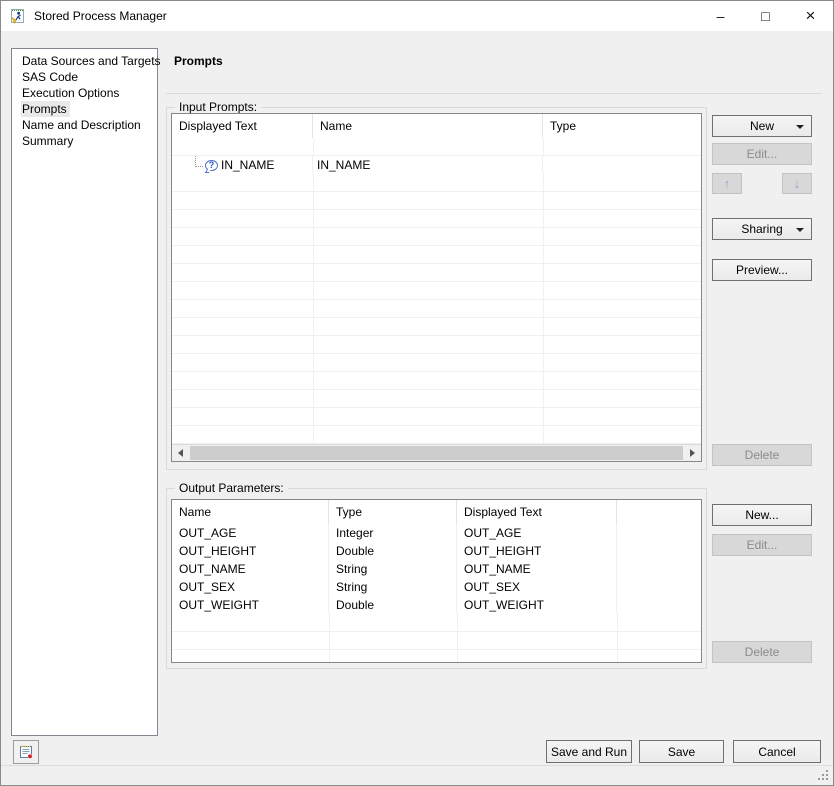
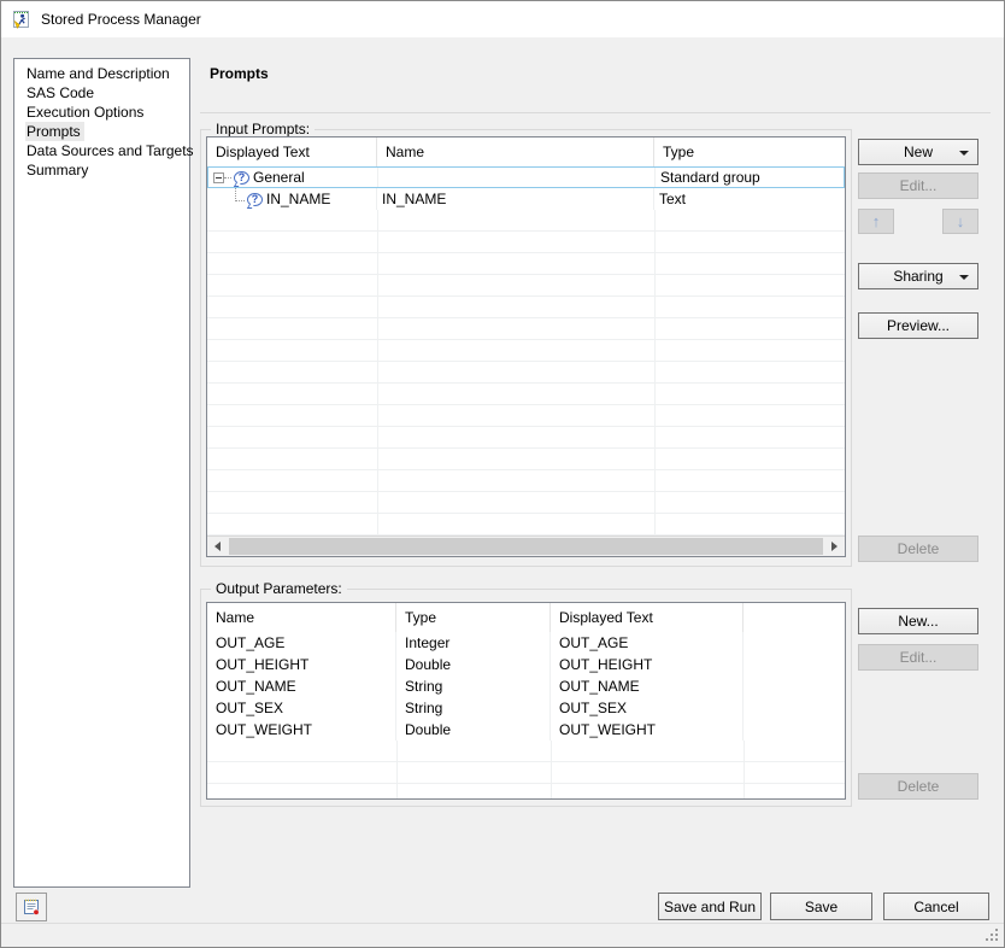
  Stored Process Manager
- –
- □
- ×
- Data Sources and Targets
+ Name and Description
  SAS Code
  Execution Options
  Prompts
- Name and Description
+ Data Sources and Targets
  Summary
  Prompts
  Input Prompts:
  Displayed Text
  Name
  Type
+ General
+ Standard group
  IN_NAME
  IN_NAME
+ Text
  New
  Edit...
  ↑
  ↓
  Sharing
  Preview...
  Delete
  Output Parameters:
  Name
  Type
  Displayed Text
  OUT_AGE
  Integer
  OUT_AGE
  OUT_HEIGHT
  Double
  OUT_HEIGHT
  OUT_NAME
  String
  OUT_NAME
  OUT_SEX
  String
  OUT_SEX
  OUT_WEIGHT
  Double
  OUT_WEIGHT
  New...
  Edit...
  Delete
  Save and Run
  Save
  Cancel
